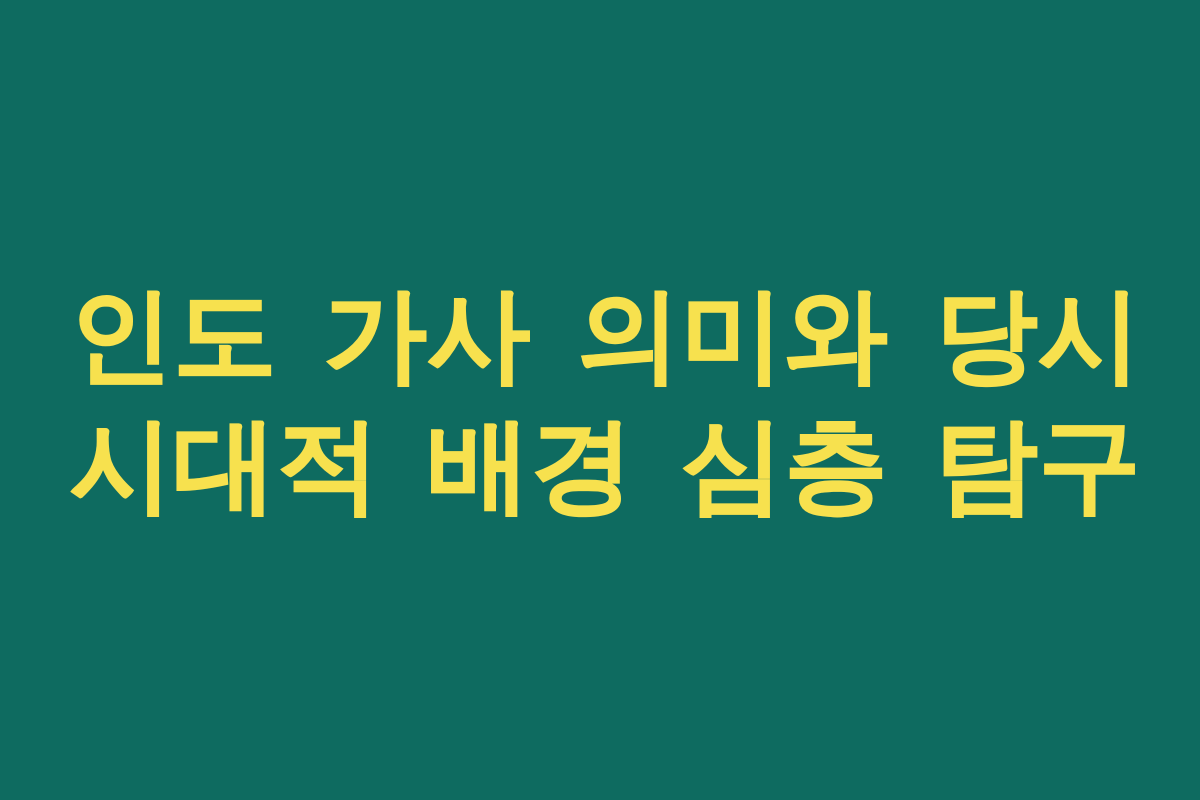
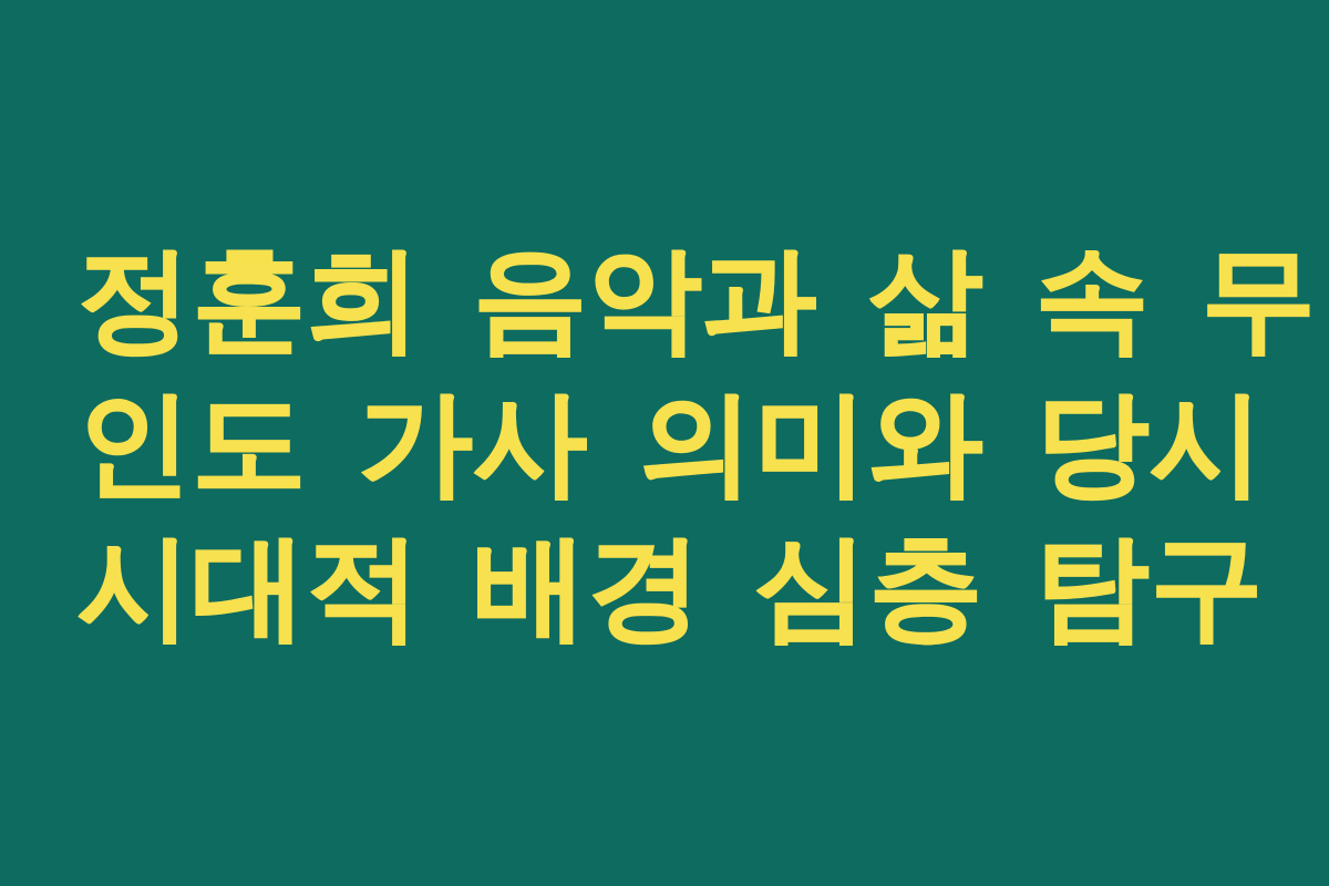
+ 정훈희 음악과 삶 속 무
  인도 가사 의미와 당시
  시대적 배경 심층 탐구
